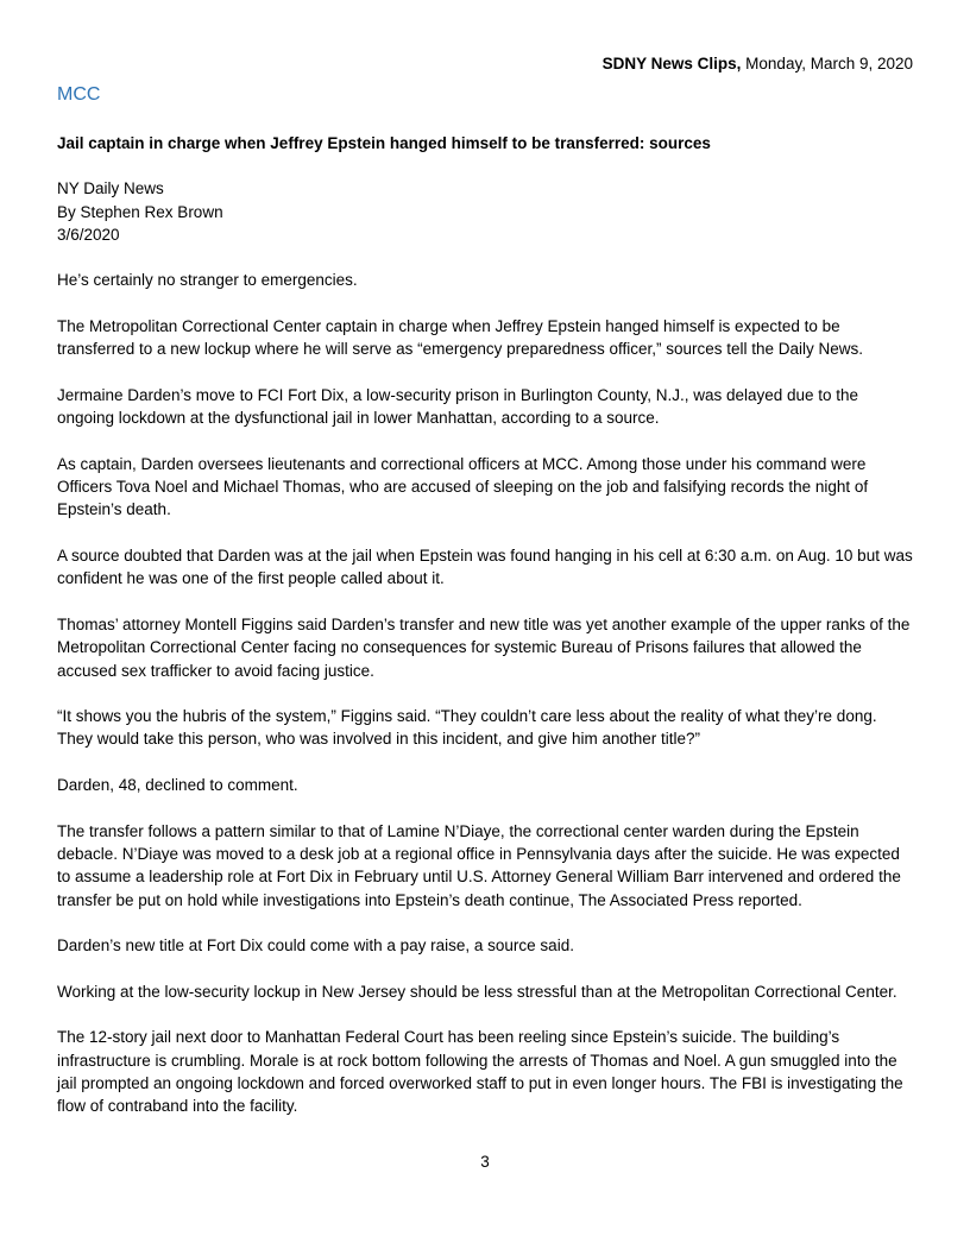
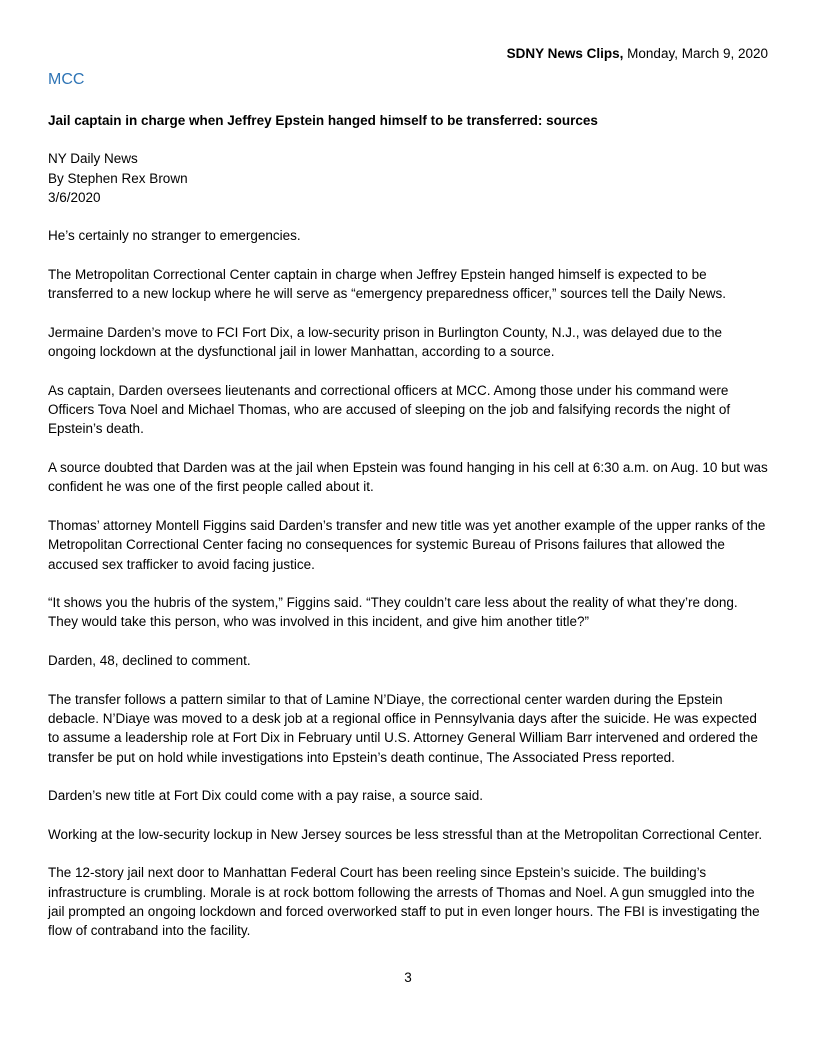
  SDNY News Clips, Monday, March 9, 2020
  MCC
  Jail captain in charge when Jeffrey Epstein hanged himself to be transferred: sources
  NY Daily News
  By Stephen Rex Brown
  3/6/2020
  He’s certainly no stranger to emergencies.
  The Metropolitan Correctional Center captain in charge when Jeffrey Epstein hanged himself is expected to be transferred to a new lockup where he will serve as “emergency preparedness officer,” sources tell the Daily News.
  Jermaine Darden’s move to FCI Fort Dix, a low-security prison in Burlington County, N.J., was delayed due to the ongoing lockdown at the dysfunctional jail in lower Manhattan, according to a source.
  As captain, Darden oversees lieutenants and correctional officers at MCC. Among those under his command were Officers Tova Noel and Michael Thomas, who are accused of sleeping on the job and falsifying records the night of Epstein’s death.
  A source doubted that Darden was at the jail when Epstein was found hanging in his cell at 6:30 a.m. on Aug. 10 but was confident he was one of the first people called about it.
  Thomas’ attorney Montell Figgins said Darden’s transfer and new title was yet another example of the upper ranks of the Metropolitan Correctional Center facing no consequences for systemic Bureau of Prisons failures that allowed the accused sex trafficker to avoid facing justice.
  “It shows you the hubris of the system,” Figgins said. “They couldn’t care less about the reality of what they’re dong. They would take this person, who was involved in this incident, and give him another title?”
  Darden, 48, declined to comment.
  The transfer follows a pattern similar to that of Lamine N’Diaye, the correctional center warden during the Epstein debacle. N’Diaye was moved to a desk job at a regional office in Pennsylvania days after the suicide. He was expected to assume a leadership role at Fort Dix in February until U.S. Attorney General William Barr intervened and ordered the transfer be put on hold while investigations into Epstein’s death continue, The Associated Press reported.
  Darden’s new title at Fort Dix could come with a pay raise, a source said.
- Working at the low-security lockup in New Jersey should be less stressful than at the Metropolitan Correctional Center.
+ Working at the low-security lockup in New Jersey sources be less stressful than at the Metropolitan Correctional Center.
  The 12-story jail next door to Manhattan Federal Court has been reeling since Epstein’s suicide. The building’s infrastructure is crumbling. Morale is at rock bottom following the arrests of Thomas and Noel. A gun smuggled into the jail prompted an ongoing lockdown and forced overworked staff to put in even longer hours. The FBI is investigating the flow of contraband into the facility.
  3
